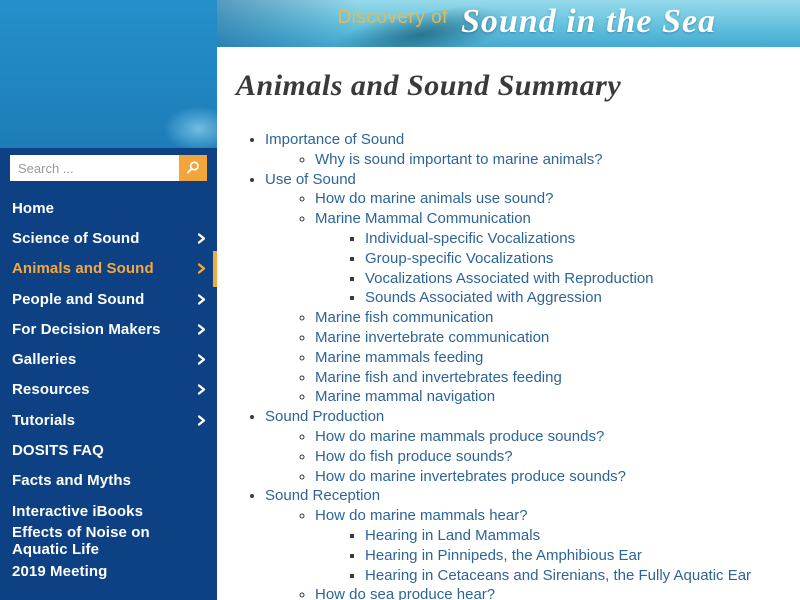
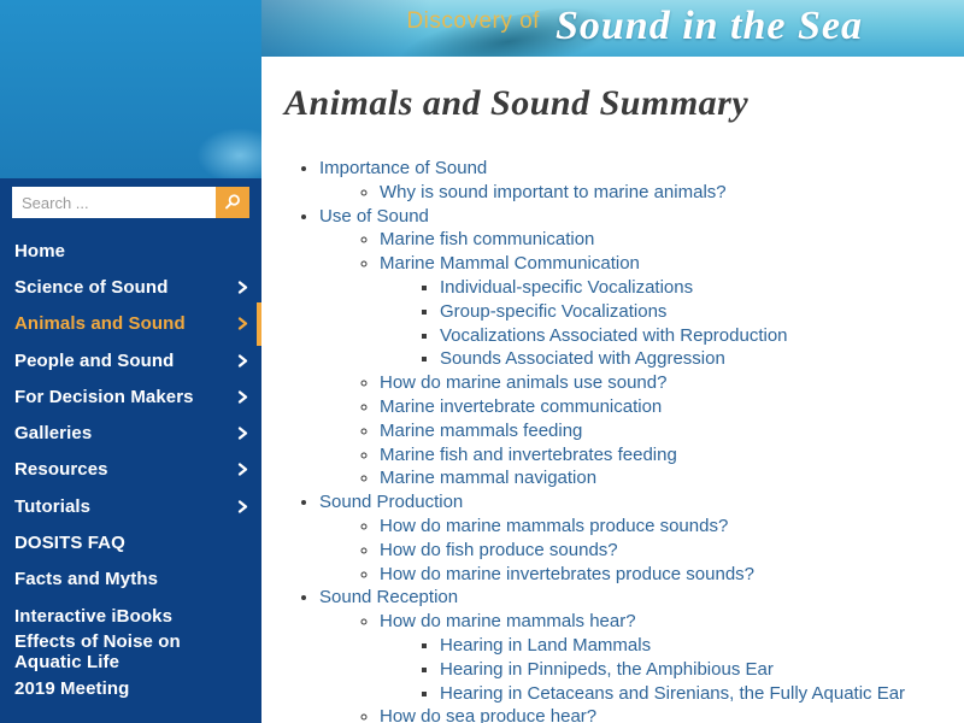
  Discovery of
  Sound in the Sea
  Search ...
  Home
  Science of Sound
  Animals and Sound
  People and Sound
  For Decision Makers
  Galleries
  Resources
  Tutorials
  DOSITS FAQ
  Facts and Myths
  Interactive iBooks
  Effects of Noise on Aquatic Life
  2019 Meeting
  Animals and Sound Summary
  Importance of Sound
  Why is sound important to marine animals?
  Use of Sound
- How do marine animals use sound?
+ Marine fish communication
  Marine Mammal Communication
  Individual-specific Vocalizations
  Group-specific Vocalizations
  Vocalizations Associated with Reproduction
  Sounds Associated with Aggression
- Marine fish communication
+ How do marine animals use sound?
  Marine invertebrate communication
  Marine mammals feeding
  Marine fish and invertebrates feeding
  Marine mammal navigation
  Sound Production
  How do marine mammals produce sounds?
  How do fish produce sounds?
  How do marine invertebrates produce sounds?
  Sound Reception
  How do marine mammals hear?
  Hearing in Land Mammals
  Hearing in Pinnipeds, the Amphibious Ear
  Hearing in Cetaceans and Sirenians, the Fully Aquatic Ear
  How do sea produce hear?
